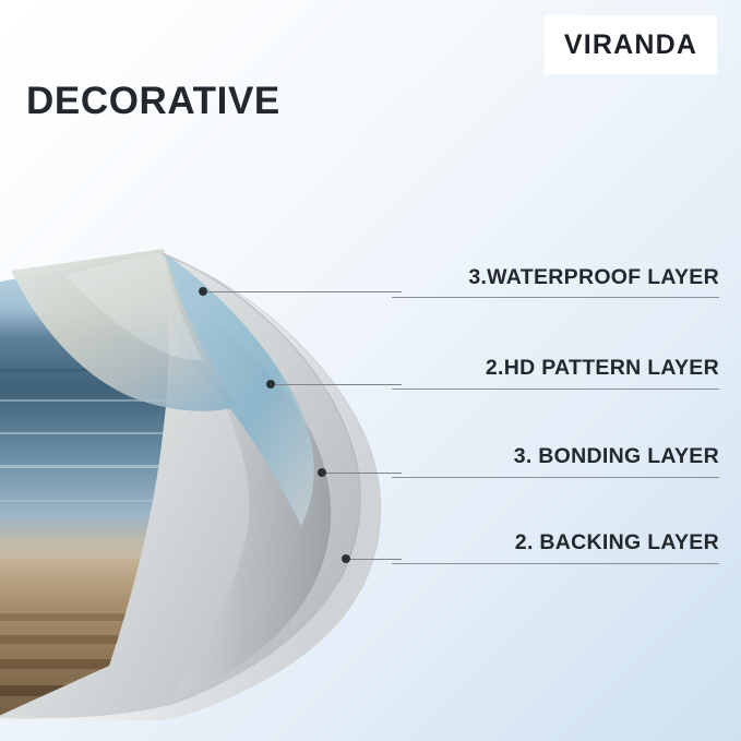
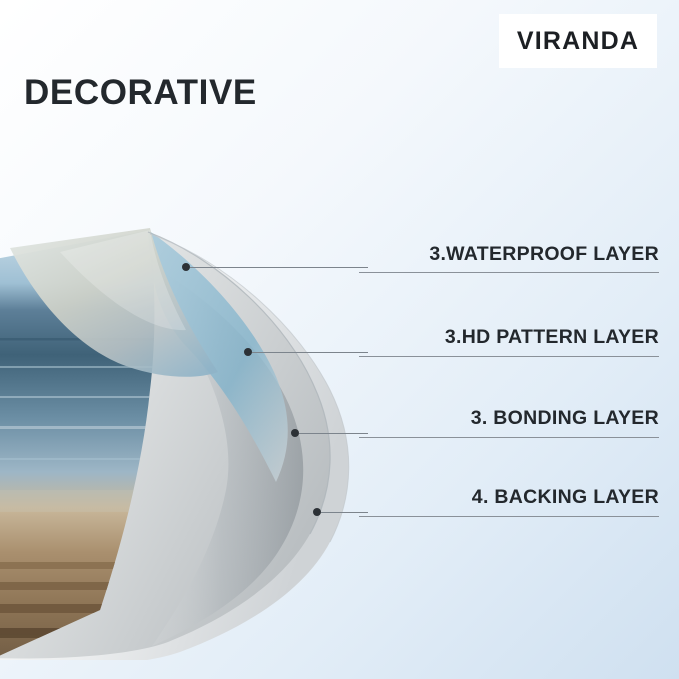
  DECORATIVE
  VIRANDA
  3.WATERPROOF LAYER
- 2.HD PATTERN LAYER
+ 3.HD PATTERN LAYER
  3. BONDING LAYER
- 2. BACKING LAYER
+ 4. BACKING LAYER
